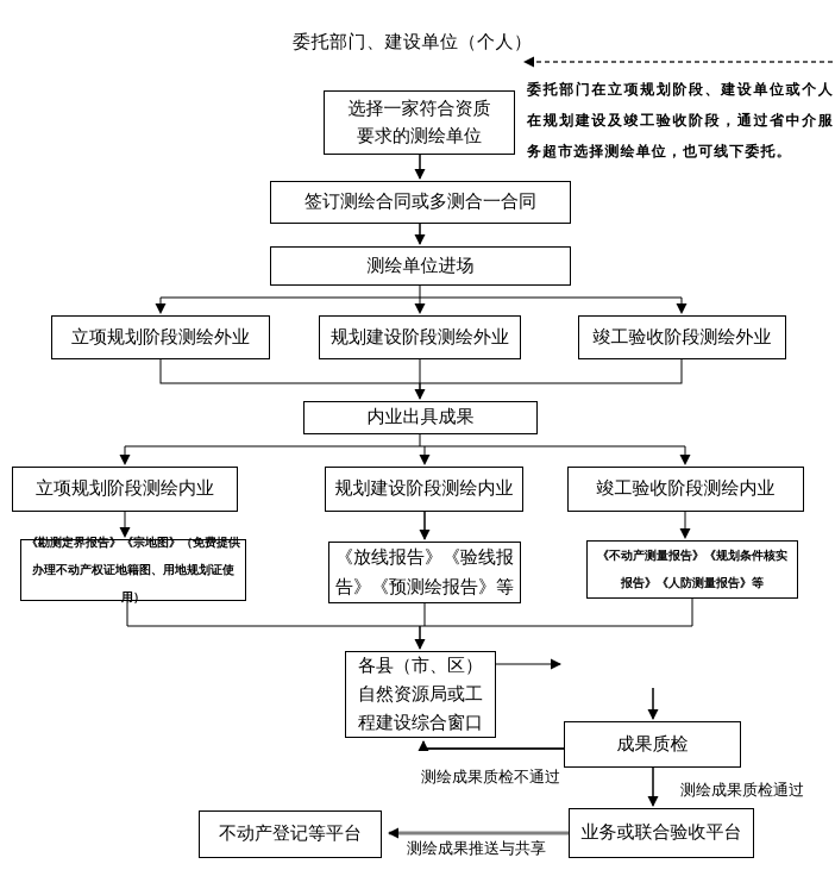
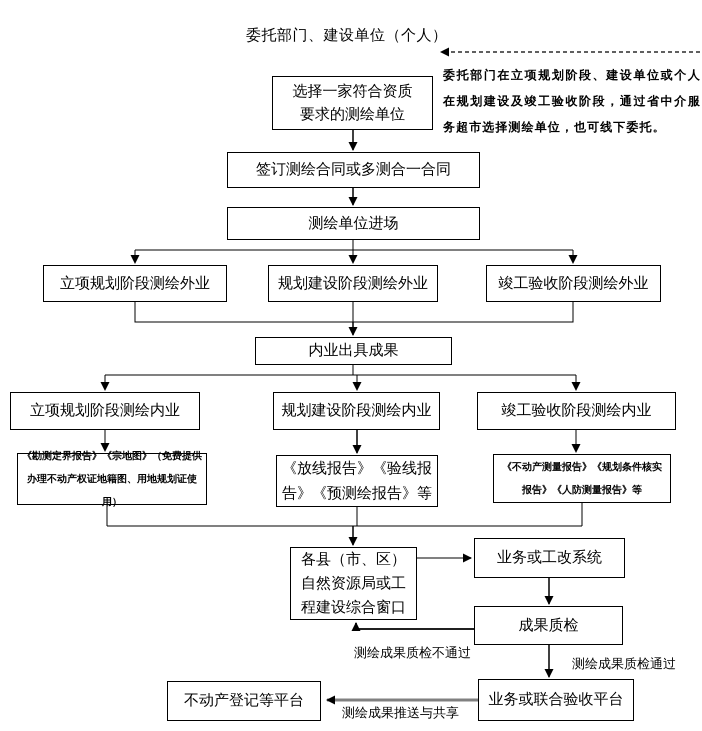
  委托部门、建设单位（个人）
  委托部门在立项规划阶段、建设单位或个人在规划建设及竣工验收阶段，通过省中介服务超市选择测绘单位，也可线下委托。
  选择一家符合资质
  要求的测绘单位
  签订测绘合同或多测合一合同
  测绘单位进场
  立项规划阶段测绘外业
  规划建设阶段测绘外业
  竣工验收阶段测绘外业
  内业出具成果
  立项规划阶段测绘内业
  规划建设阶段测绘内业
  竣工验收阶段测绘内业
  《勘测定界报告》《宗地图》（免费提供办理不动产权证地籍图、用地规划证使用）
  《放线报告》《验线报告》《预测绘报告》等
  《不动产测量报告》《规划条件核实报告》《人防测量报告》等
  各县（市、区）
  自然资源局或工
  程建设综合窗口
+ 业务或工改系统
  成果质检
  不动产登记等平台
  业务或联合验收平台
  测绘成果质检不通过
  测绘成果质检通过
  测绘成果推送与共享
